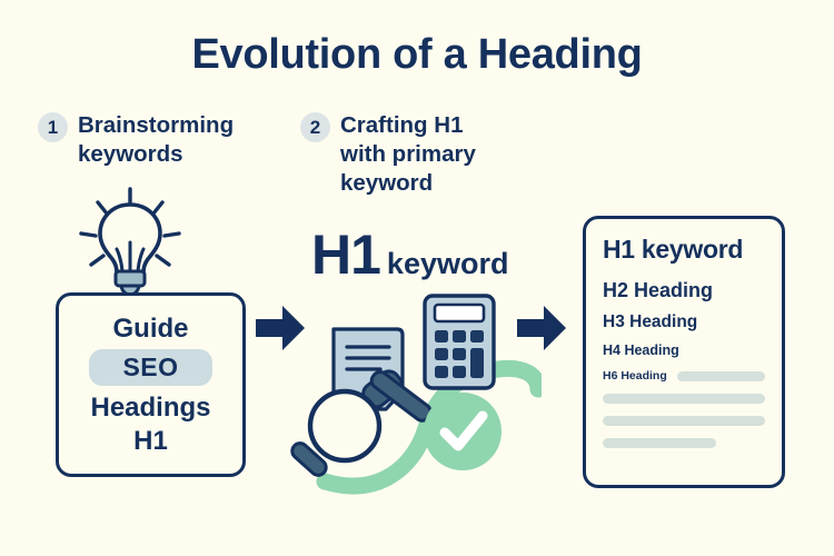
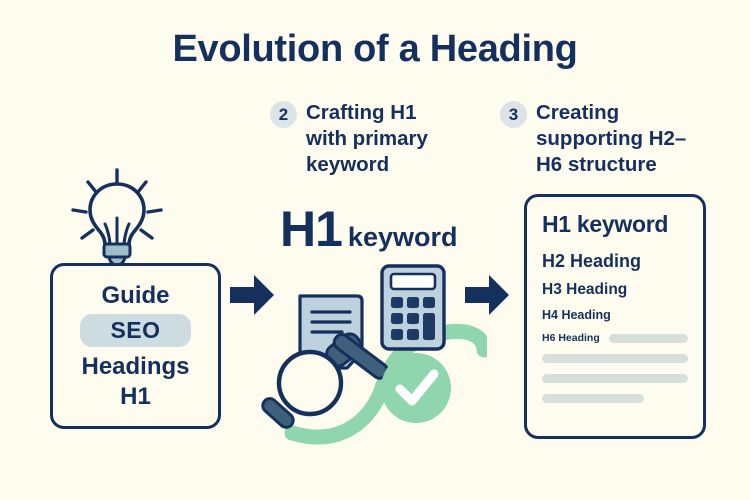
  Evolution of a Heading
- 1
- Brainstorming
- keywords
  2
  Crafting H1
  with primary
  keyword
+ 3
+ Creating
+ supporting H2–
+ H6 structure
  Guide
  SEO
  Headings
  H1
  H1
  keyword
  H1 keyword
  H2 Heading
  H3 Heading
  H4 Heading
  H6 Heading
